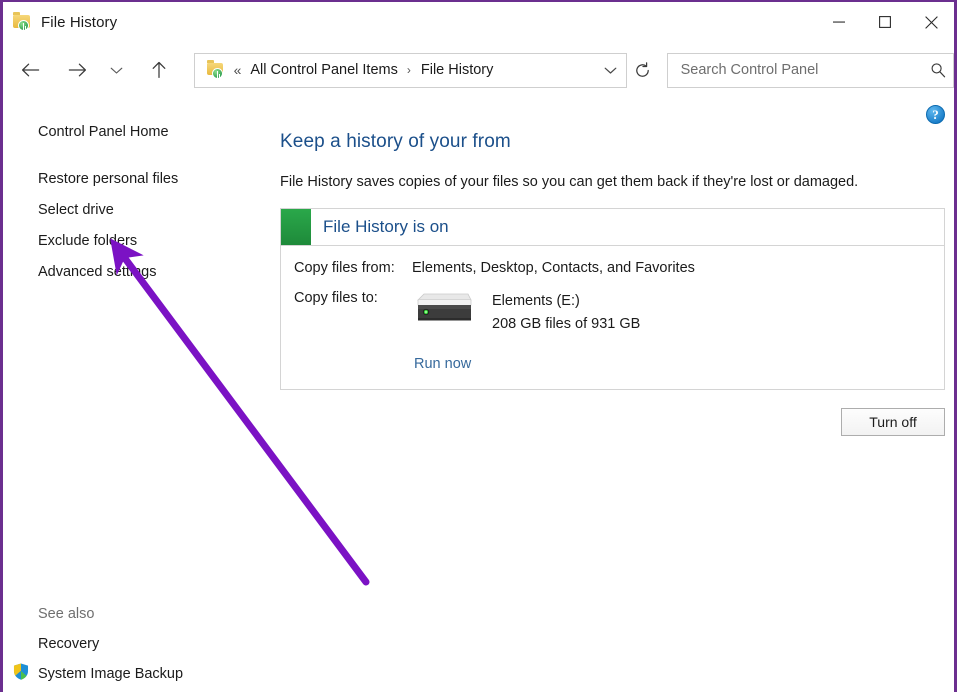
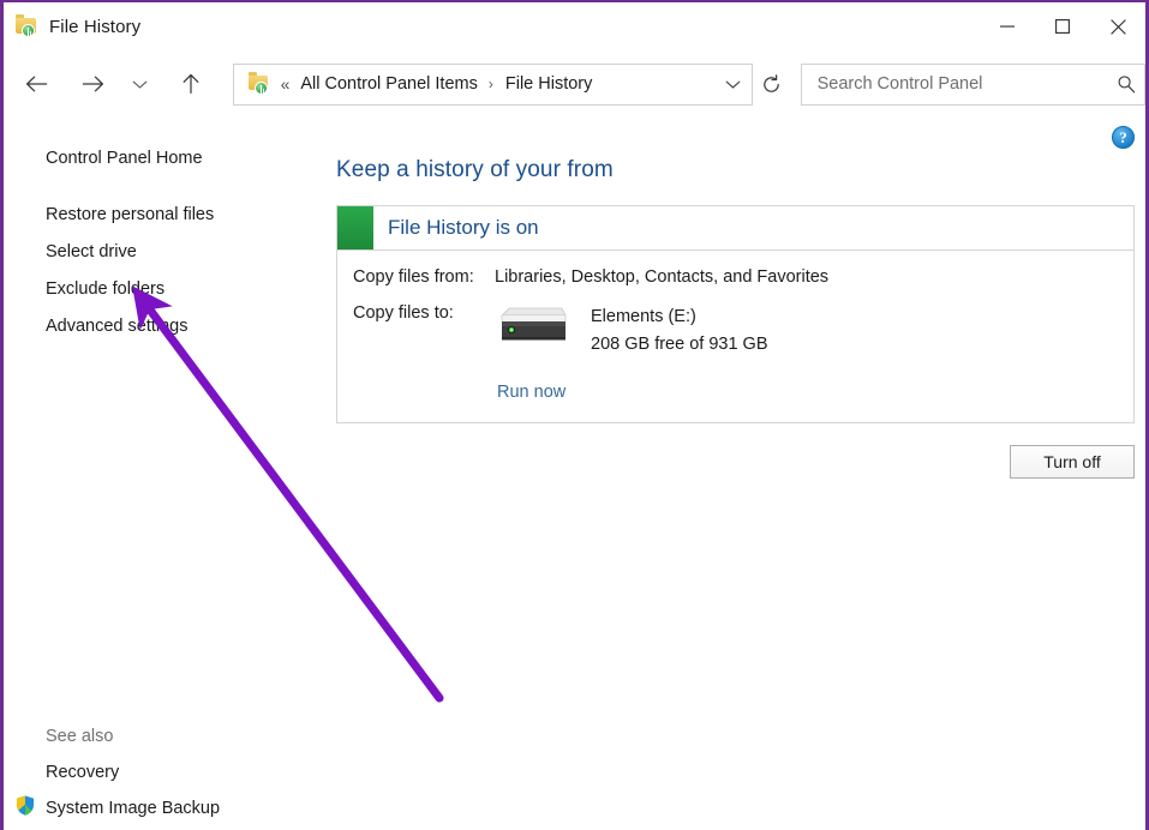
  File History
  «
  All Control Panel Items
  ›
  File History
  Search Control Panel
  ?
  Control Panel Home
  Restore personal files
  Select drive
  Exclude folders
  Advanced settgs
  See also
  Recovery
  System Image Backup
  Keep a history of your from
- File History saves copies of your files so you can get them back if they're lost or damaged.
  File History is on
  Copy files from:
- Elements, Desktop, Contacts, and Favorites
+ Libraries, Desktop, Contacts, and Favorites
  Copy files to:
  Elements (E:)
- 208 GB files of 931 GB
+ 208 GB free of 931 GB
  Run now
  Turn off
